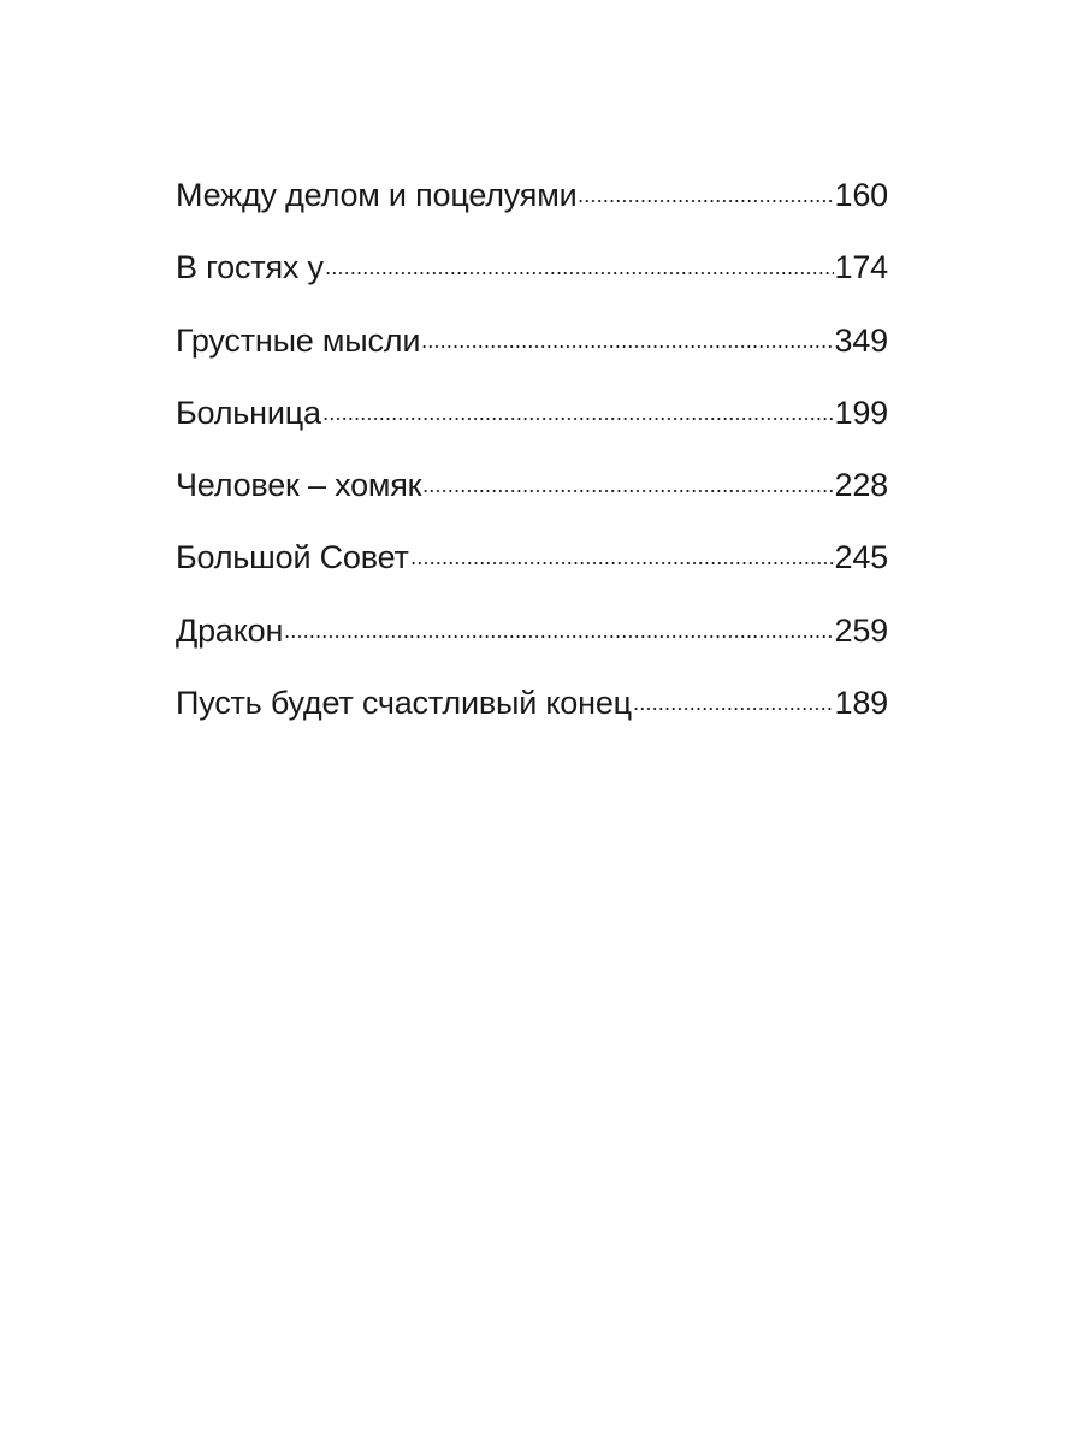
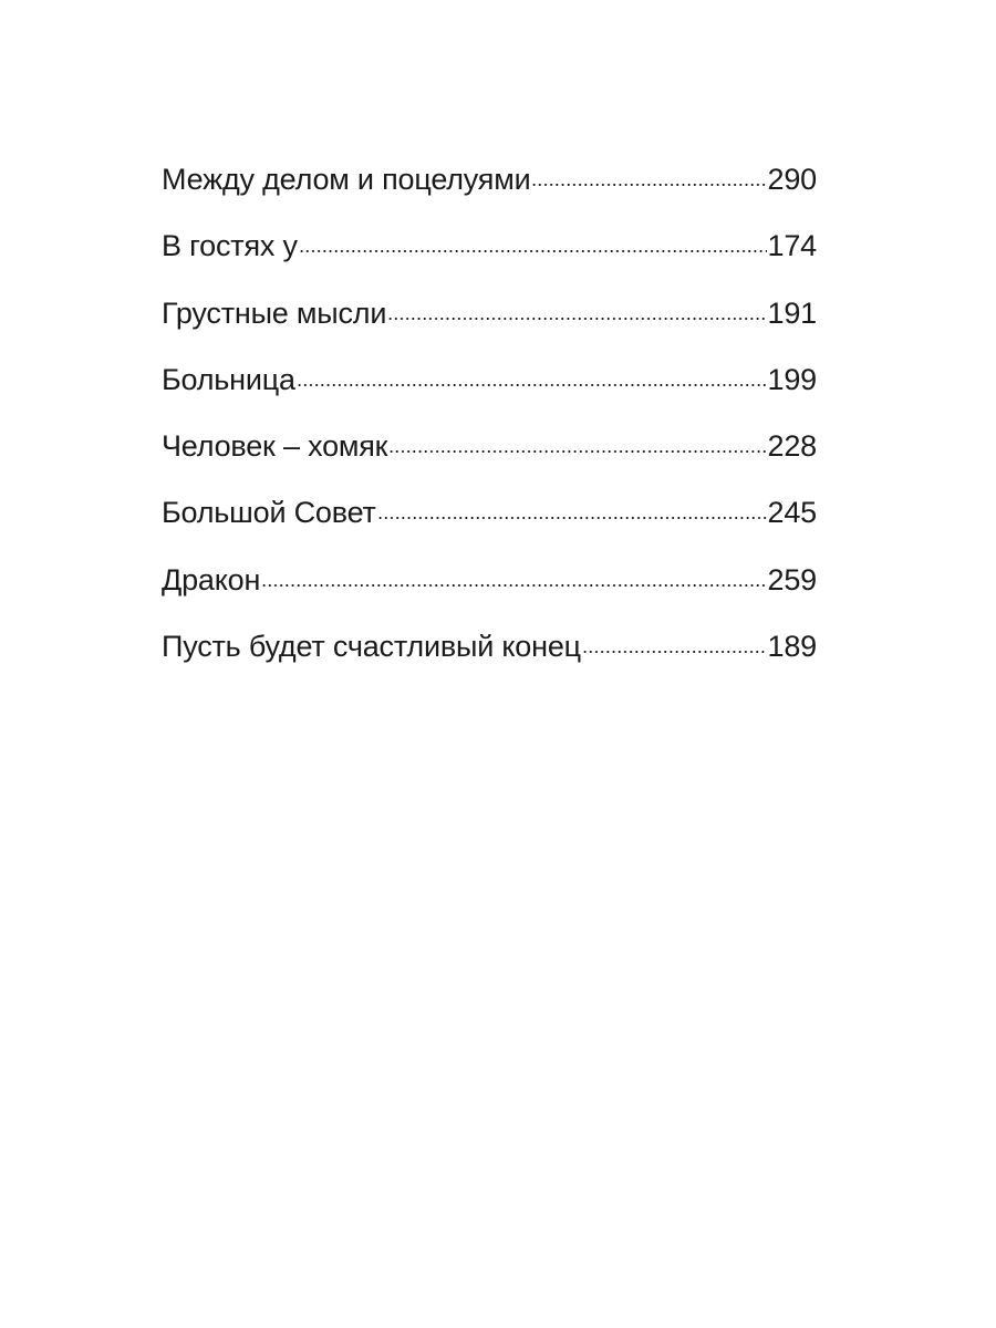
  Между делом и поцелуями
- 160
+ 290
  В гостях у
  174
  Грустные мысли
- 349
+ 191
  Больница
  199
  Человек – хомяк
  228
  Большой Совет
  245
  Дракон
  259
  Пусть будет счастливый конец
  189
